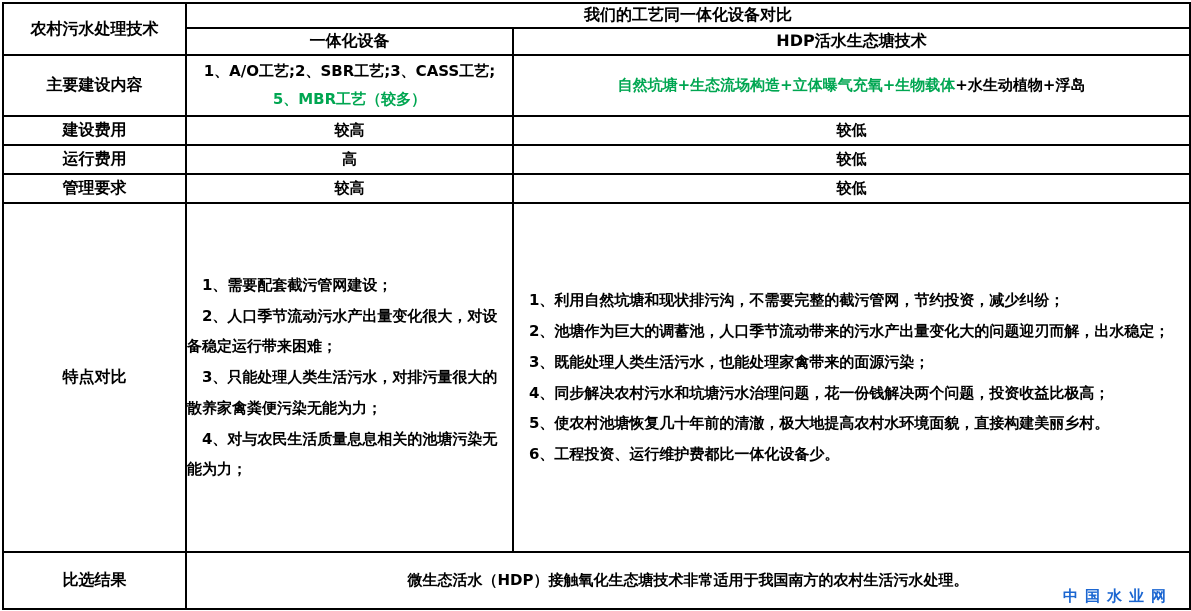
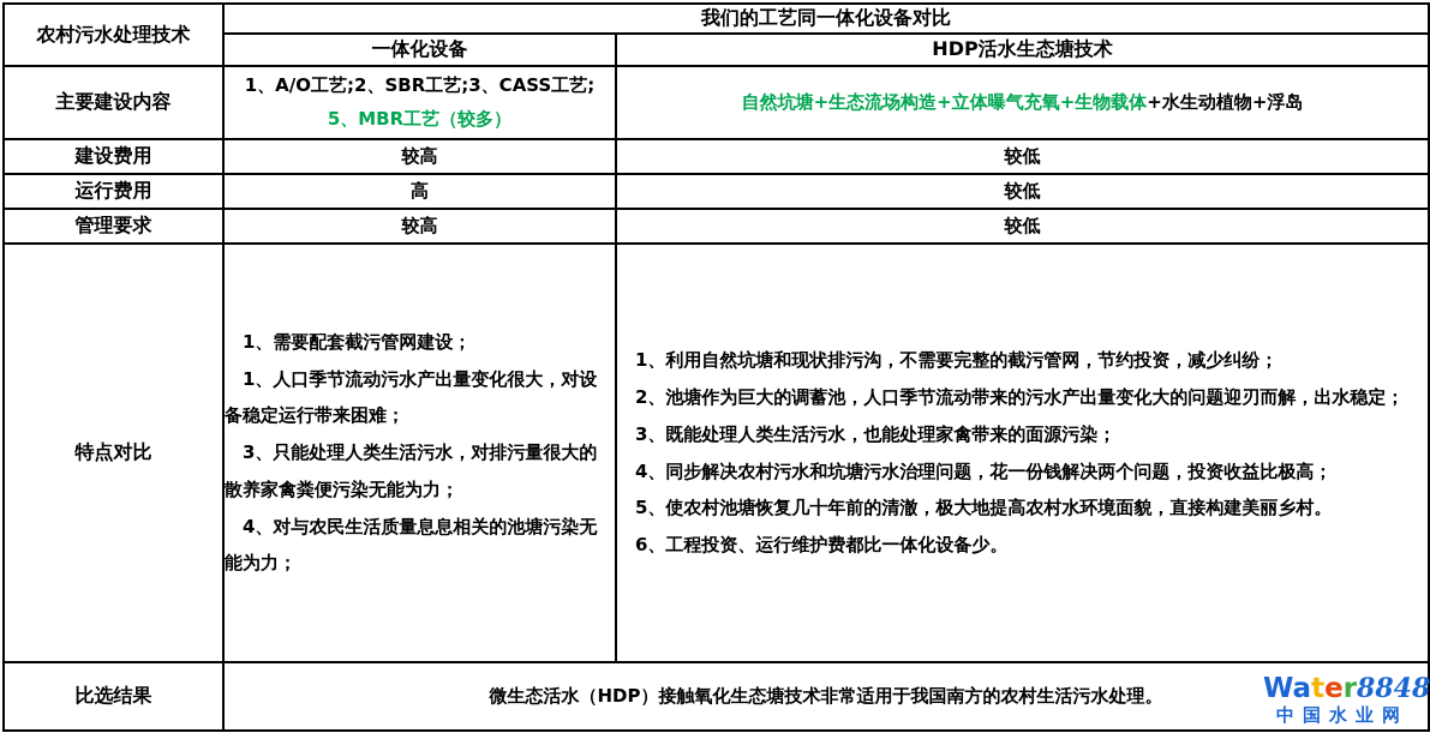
  农村污水处理技术	我们的工艺同一体化设备对比
  一体化设备	HDP活水生态塘技术
  主要建设内容	1、A/O工艺;2、SBR工艺;3、CASS工艺; 5、MBR工艺（较多）	自然坑塘+生态流场构造+立体曝气充氧+生物载体+水生动植物+浮岛
  建设费用	较高	较低
  运行费用	高	较低
  管理要求	较高	较低
- 特点对比	1、需要配套截污管网建设； 2、人口季节流动污水产出量变化很大，对设备稳定运行带来困难； 3、只能处理人类生活污水，对排污量很大的散养家禽粪便污染无能为力； 4、对与农民生活质量息息相关的池塘污染无能为力；	1、利用自然坑塘和现状排污沟，不需要完整的截污管网，节约投资，减少纠纷； 2、池塘作为巨大的调蓄池，人口季节流动带来的污水产出量变化大的问题迎刃而解，出水稳定； 3、既能处理人类生活污水，也能处理家禽带来的面源污染； 4、同步解决农村污水和坑塘污水治理问题，花一份钱解决两个问题，投资收益比极高； 5、使农村池塘恢复几十年前的清澈，极大地提高农村水环境面貌，直接构建美丽乡村。 6、工程投资、运行维护费都比一体化设备少。
+ 特点对比	1、需要配套截污管网建设； 1、人口季节流动污水产出量变化很大，对设备稳定运行带来困难； 3、只能处理人类生活污水，对排污量很大的散养家禽粪便污染无能为力； 4、对与农民生活质量息息相关的池塘污染无能为力；	1、利用自然坑塘和现状排污沟，不需要完整的截污管网，节约投资，减少纠纷； 2、池塘作为巨大的调蓄池，人口季节流动带来的污水产出量变化大的问题迎刃而解，出水稳定； 3、既能处理人类生活污水，也能处理家禽带来的面源污染； 4、同步解决农村污水和坑塘污水治理问题，花一份钱解决两个问题，投资收益比极高； 5、使农村池塘恢复几十年前的清澈，极大地提高农村水环境面貌，直接构建美丽乡村。 6、工程投资、运行维护费都比一体化设备少。
  比选结果	微生态活水（HDP）接触氧化生态塘技术非常适用于我国南方的农村生活污水处理。
+ Water8848
  中国水业网
